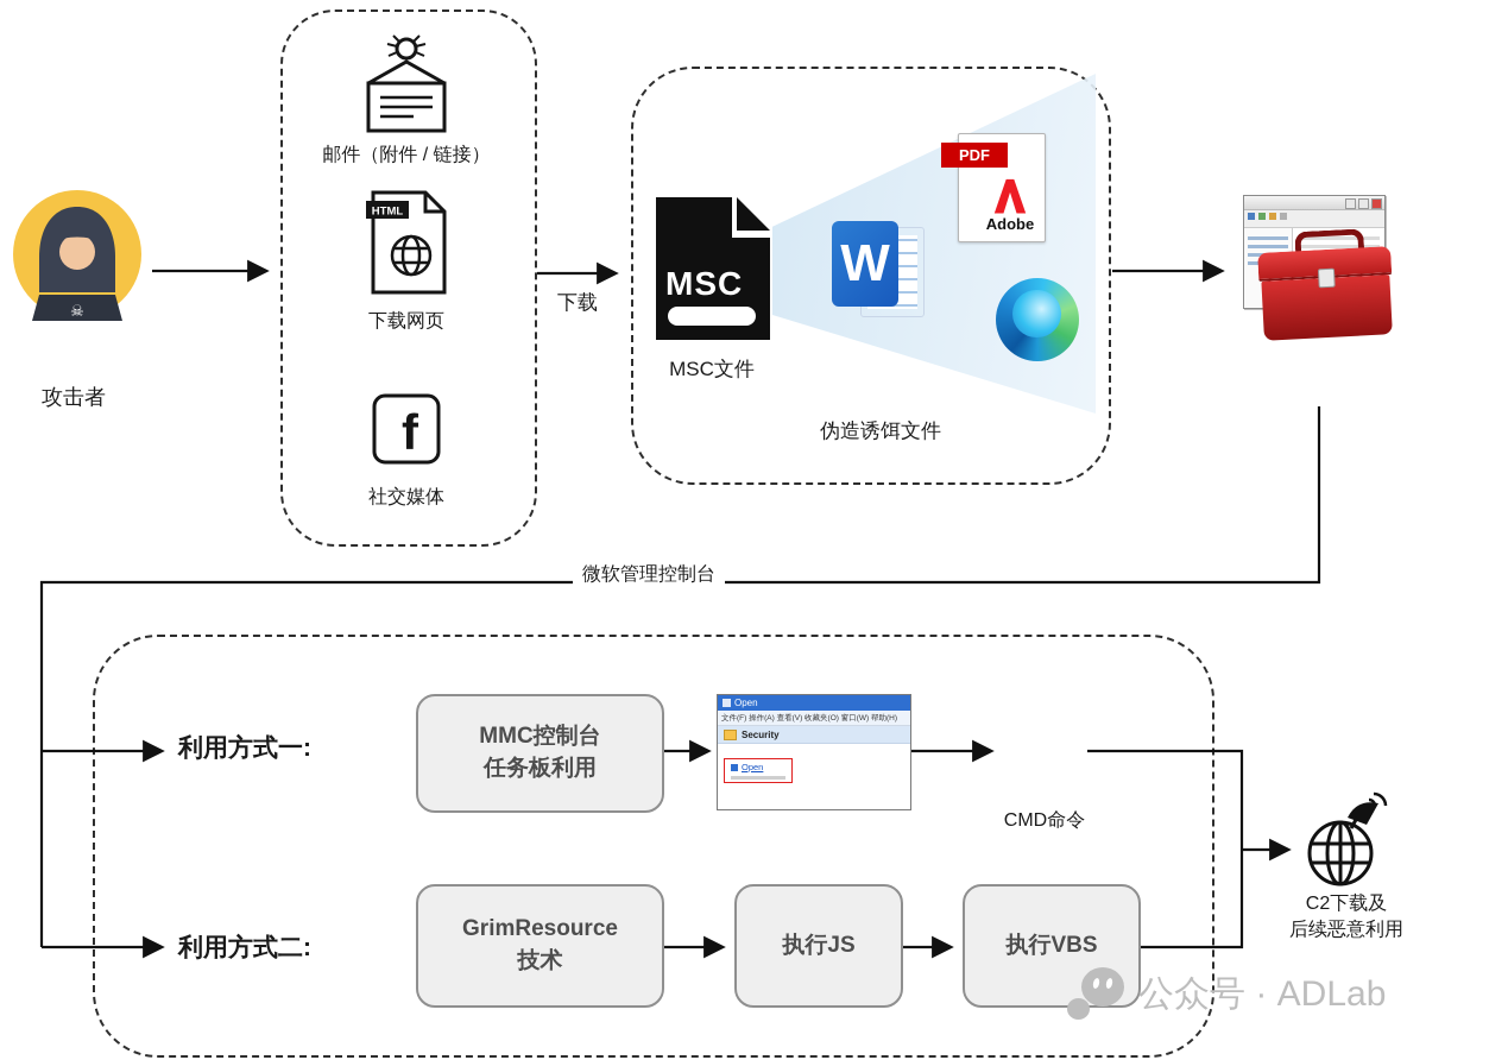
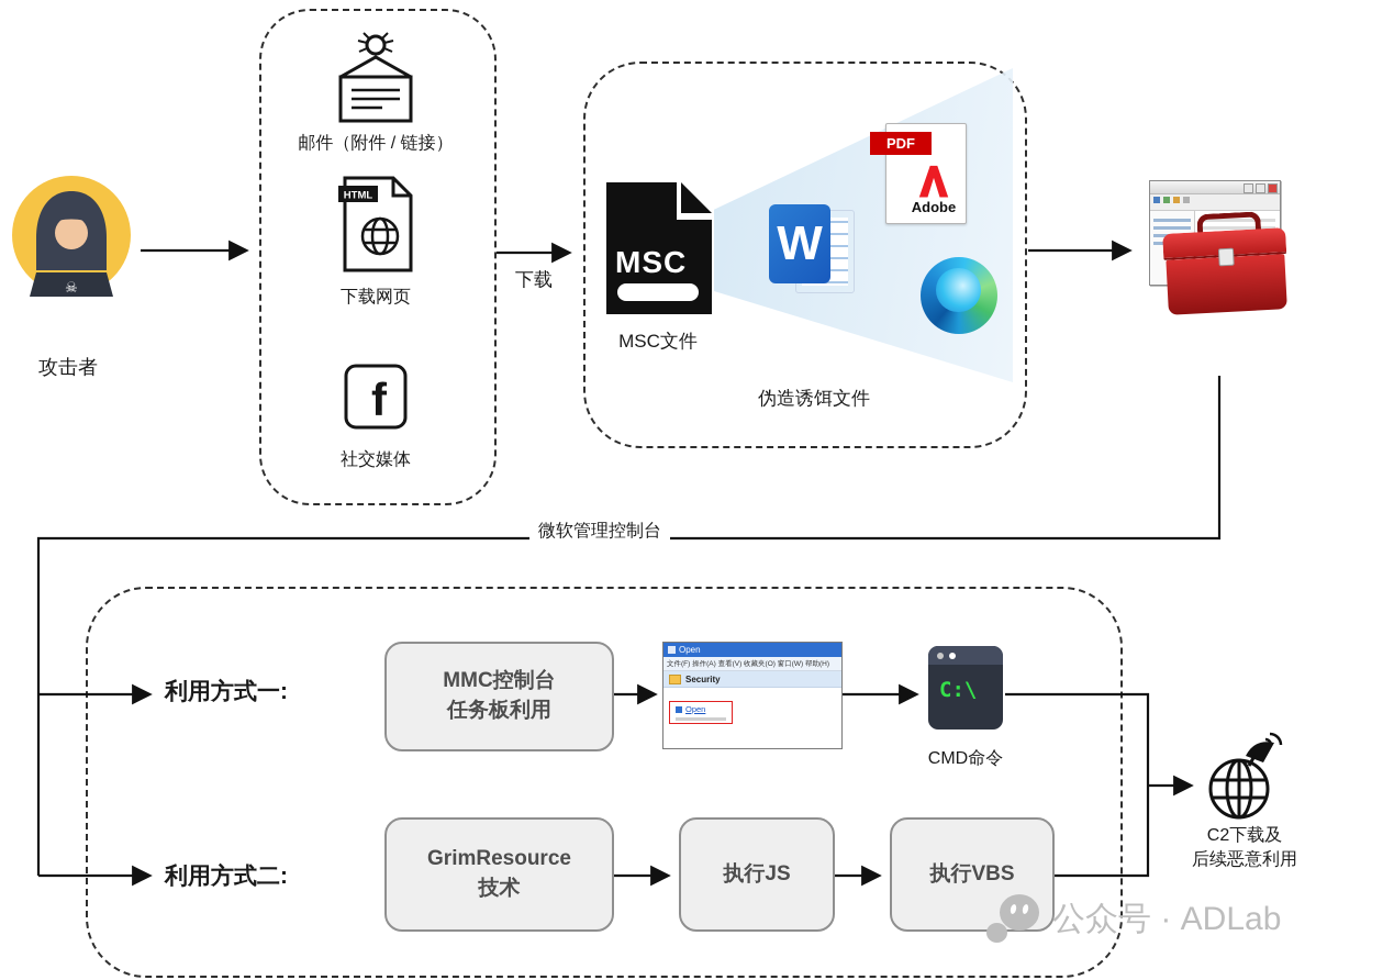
  ☠
  攻击者
  邮件（附件 / 链接）
  HTML
  下载网页
  f
  社交媒体
  下载
  MSC
  MSC文件
  W
  PDF
  Adobe
  伪造诱饵文件
  微软管理控制台
  利用方式一:
  MMC控制台
  任务板利用
  Open
  Security
  Open
+ C:\
  CMD命令
  利用方式二:
  GrimResource
  技术
  执行JS
  执行VBS
  C2下载及
  后续恶意利用
  公众号 · ADLab
